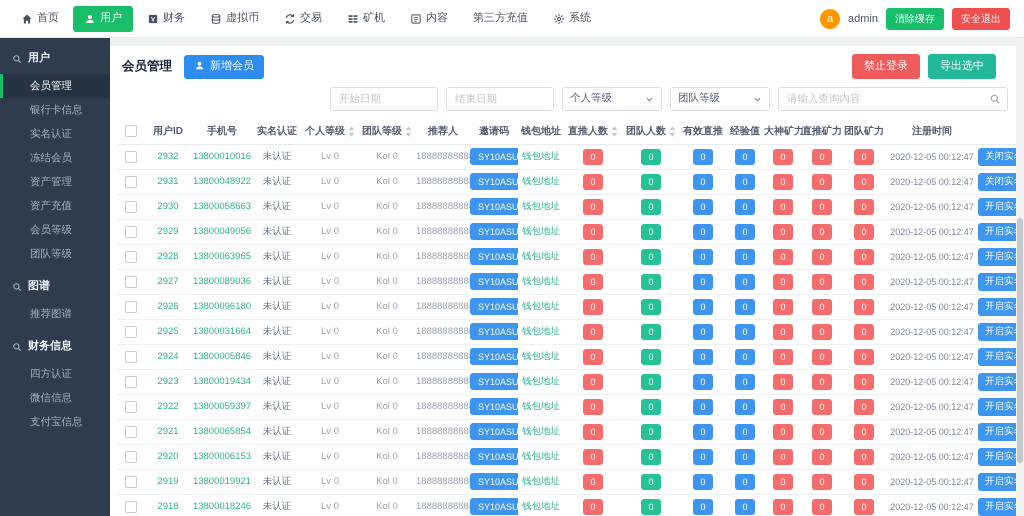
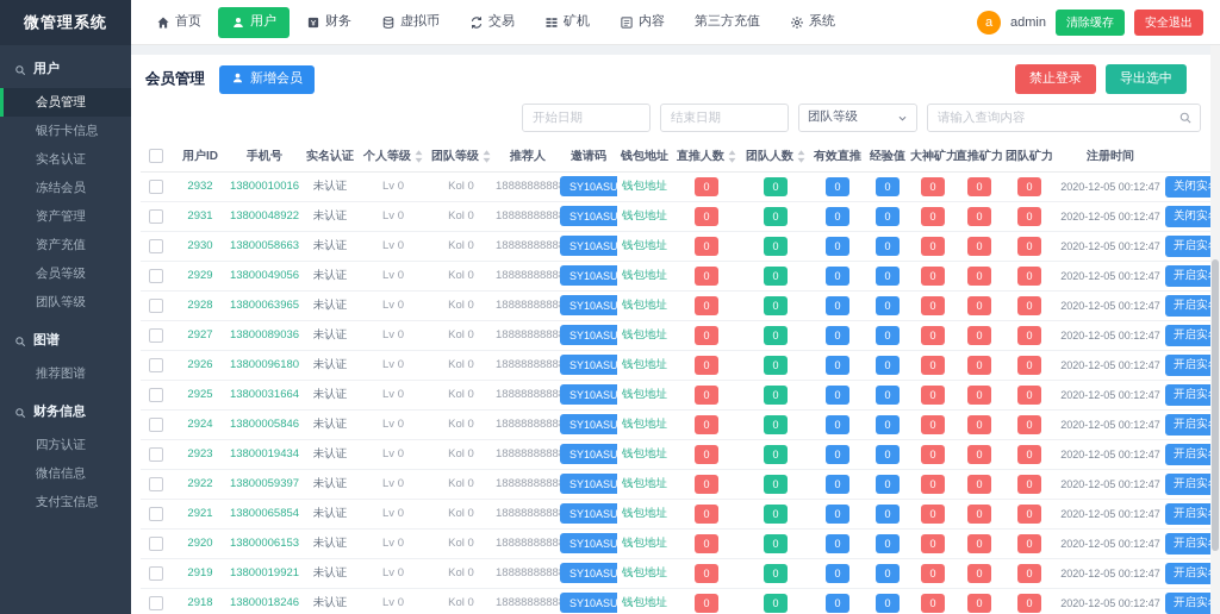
+ 微管理系统
  首页
  用户
  财务
  虚拟币
  交易
  矿机
  内容
  第三方充值
  系统
  a
  admin
  清除缓存
  安全退出
  用户
  会员管理
  银行卡信息
  实名认证
  冻结会员
  资产管理
  资产充值
  会员等级
  团队等级
  图谱
  推荐图谱
  财务信息
  四方认证
  微信信息
  支付宝信息
  会员管理
  新增会员
  禁止登录
  导出选中
  开始日期
  结束日期
- 个人等级
  团队等级
  请输入查询内容
  	用户ID	手机号	实名认证	个人等级	团队等级	推荐人	邀请码	钱包地址	直推人数	团队人数	有效直推	经验值	大神矿力	直推矿力	团队矿力	注册时间
  	2932	13800010016	未认证	Lv 0	Kol 0	1888888888	SY10ASU	钱包地址	0	0	0	0	0	0	0	2020-12-05 00:12:47	关闭实
  	2931	13800048922	未认证	Lv 0	Kol 0	1888888888	SY10ASU	钱包地址	0	0	0	0	0	0	0	2020-12-05 00:12:47	关闭实
  	2930	13800058663	未认证	Lv 0	Kol 0	1888888888	SY10ASU	钱包地址	0	0	0	0	0	0	0	2020-12-05 00:12:47	开启实
  	2929	13800049056	未认证	Lv 0	Kol 0	1888888888	SY10ASU	钱包地址	0	0	0	0	0	0	0	2020-12-05 00:12:47	开启实
  	2928	13800063965	未认证	Lv 0	Kol 0	1888888888	SY10ASU	钱包地址	0	0	0	0	0	0	0	2020-12-05 00:12:47	开启实
  	2927	13800089036	未认证	Lv 0	Kol 0	1888888888	SY10ASU	钱包地址	0	0	0	0	0	0	0	2020-12-05 00:12:47	开启实
  	2926	13800096180	未认证	Lv 0	Kol 0	1888888888	SY10ASU	钱包地址	0	0	0	0	0	0	0	2020-12-05 00:12:47	开启实
  	2925	13800031664	未认证	Lv 0	Kol 0	1888888888	SY10ASU	钱包地址	0	0	0	0	0	0	0	2020-12-05 00:12:47	开启实
  	2924	13800005846	未认证	Lv 0	Kol 0	1888888888	SY10ASU	钱包地址	0	0	0	0	0	0	0	2020-12-05 00:12:47	开启实
  	2923	13800019434	未认证	Lv 0	Kol 0	1888888888	SY10ASU	钱包地址	0	0	0	0	0	0	0	2020-12-05 00:12:47	开启实
  	2922	13800059397	未认证	Lv 0	Kol 0	1888888888	SY10ASU	钱包地址	0	0	0	0	0	0	0	2020-12-05 00:12:47	开启实
  	2921	13800065854	未认证	Lv 0	Kol 0	1888888888	SY10ASU	钱包地址	0	0	0	0	0	0	0	2020-12-05 00:12:47	开启实
  	2920	13800006153	未认证	Lv 0	Kol 0	1888888888	SY10ASU	钱包地址	0	0	0	0	0	0	0	2020-12-05 00:12:47	开启实
  	2919	13800019921	未认证	Lv 0	Kol 0	1888888888	SY10ASU	钱包地址	0	0	0	0	0	0	0	2020-12-05 00:12:47	开启实
  	2918	13800018246	未认证	Lv 0	Kol 0	1888888888	SY10ASU	钱包地址	0	0	0	0	0	0	0	2020-12-05 00:12:47	开启实
